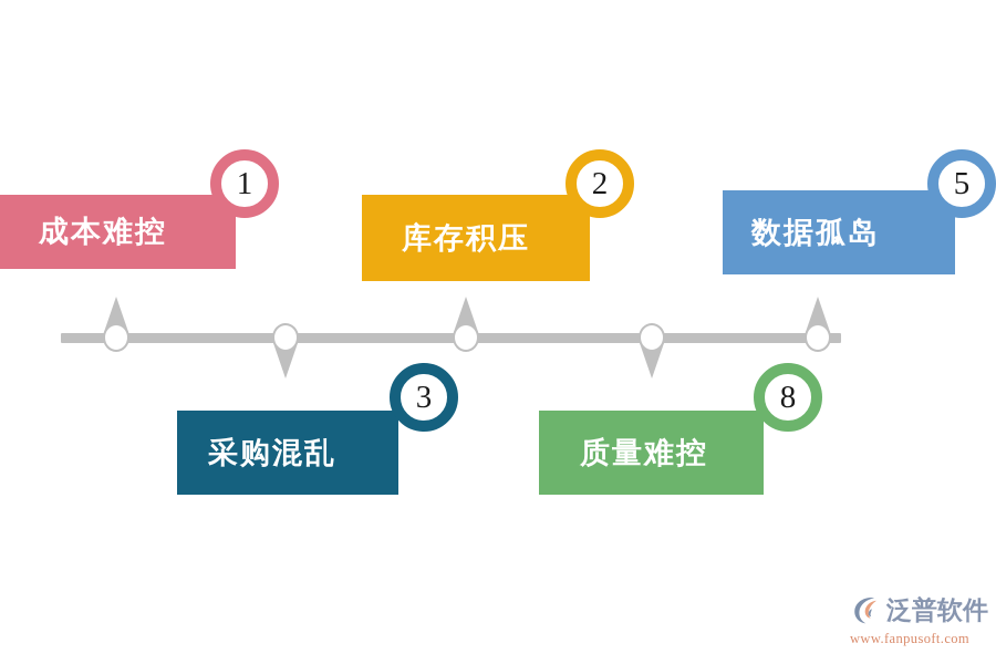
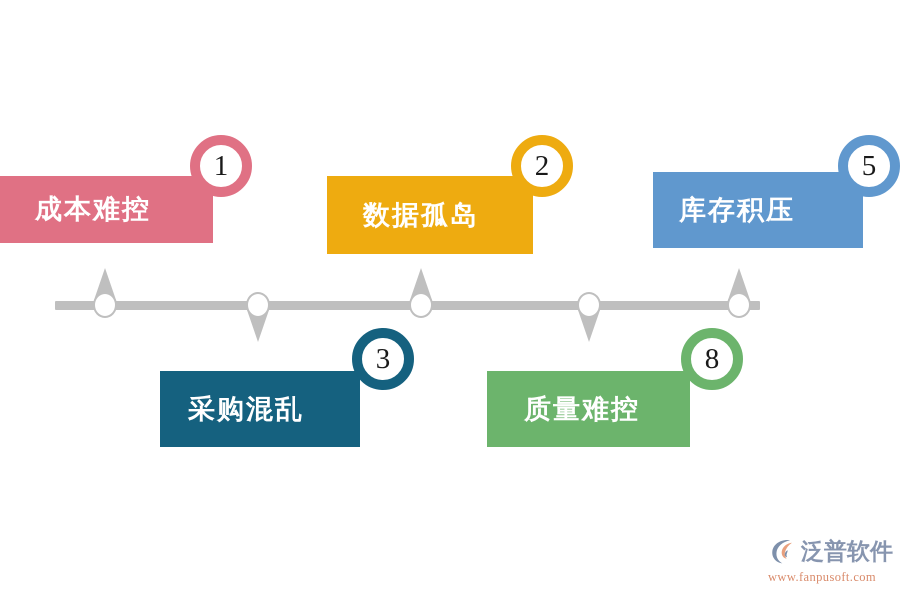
  成本难控
  1
- 库存积压
+ 数据孤岛
  2
  采购混乱
  3
  质量难控
  8
- 数据孤岛
+ 库存积压
  5
  泛普软件
  www.fanpusoft.com
